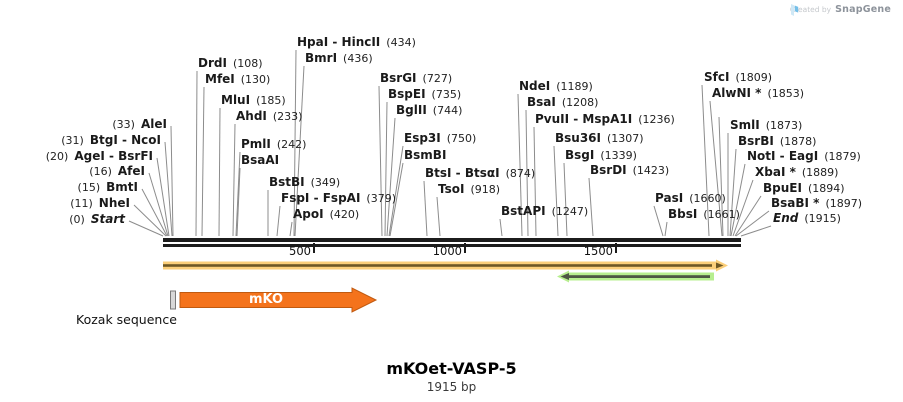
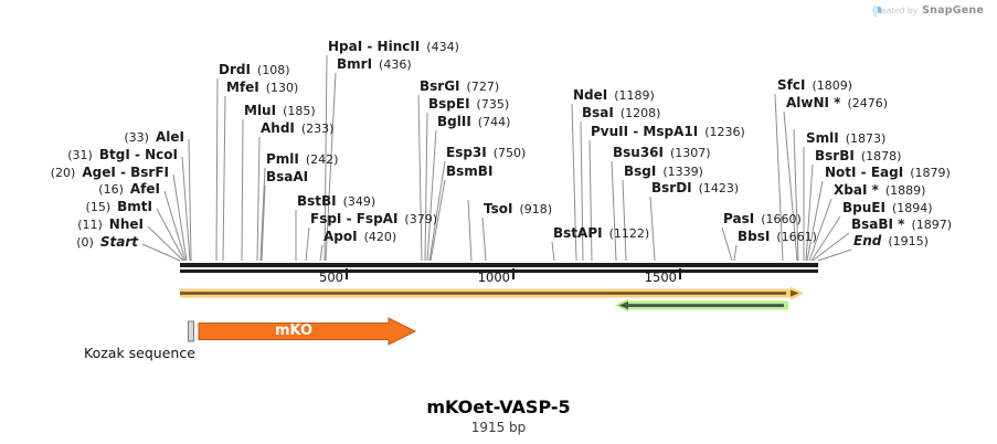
  (33) AleI
  (31) BtgI - NcoI
  (20) AgeI - BsrFI
  (16) AfeI
  (15) BmtI
  (11) NheI
  (0) Start
  DrdI (108)
  MfeI (130)
  MluI (185)
  AhdI (233)
  HpaI - HincII (434)
  BmrI (436)
  PmlI (242)
  BsaAI
  BstBI (349)
  FspI - FspAI (379)
  ApoI (420)
  BsrGI (727)
  BspEI (735)
  BglII (744)
  Esp3I (750)
  BsmBI
- BtsI - BtsαI (874)
  TsoI (918)
- BstAPI (1247)
+ BstAPI (1122)
  NdeI (1189)
  BsaI (1208)
  PvuII - MspA1I (1236)
  Bsu36I (1307)
  BsgI (1339)
  BsrDI (1423)
  PasI (1660)
  BbsI (1661)
  SfcI (1809)
- AlwNI * (1853)
+ AlwNI * (2476)
  SmlI (1873)
  BsrBI (1878)
  NotI - EagI (1879)
  XbaI * (1889)
  BpuEI (1894)
  BsaBI * (1897)
  End (1915)
  500
  1000
  1500
  mKO
  Kozak sequence
  mKOet-VASP-5
  1915 bp
  eated by
  SnapGene
